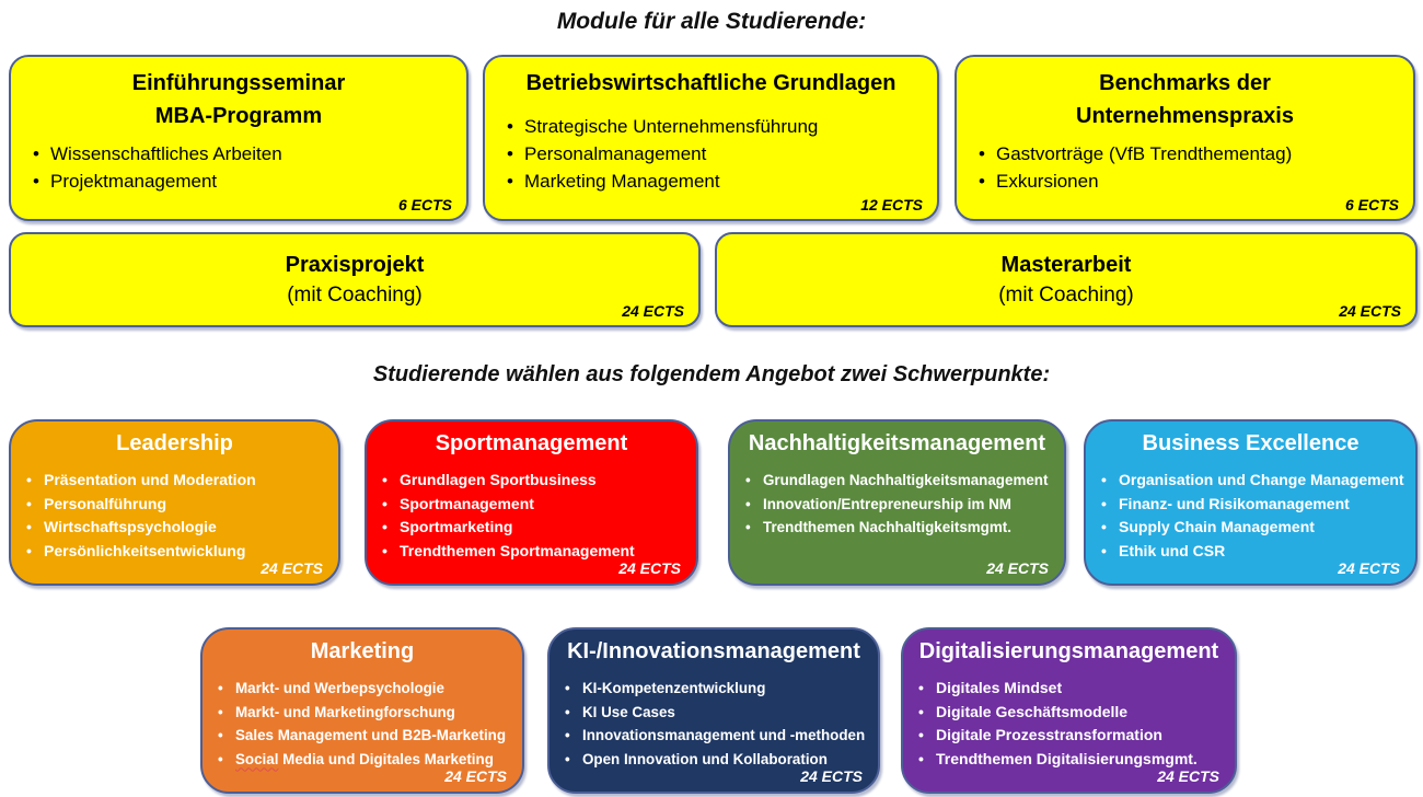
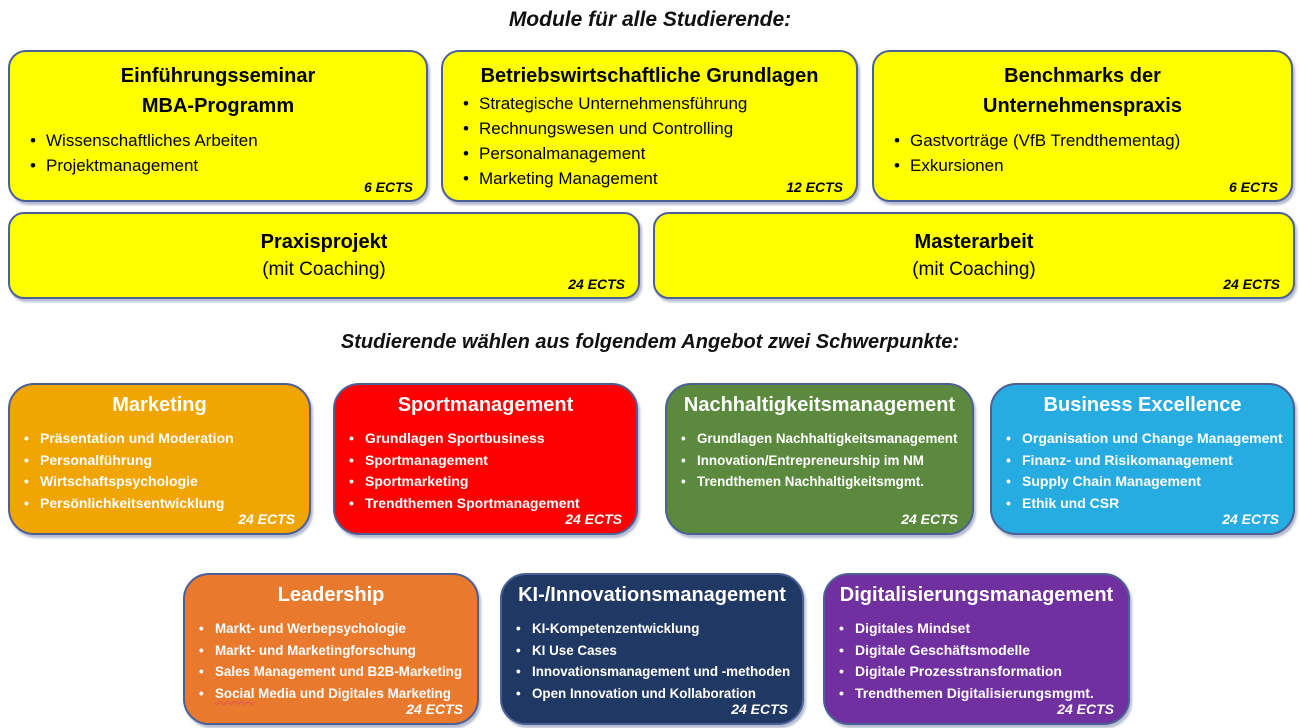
  Module für alle Studierende:
  Einführungsseminar
  MBA-Programm
  Wissenschaftliches Arbeiten
  Projektmanagement
  6 ECTS
  Betriebswirtschaftliche Grundlagen
  Strategische Unternehmensführung
+ Rechnungswesen und Controlling
  Personalmanagement
  Marketing Management
  12 ECTS
  Benchmarks der
  Unternehmenspraxis
  Gastvorträge (VfB Trendthementag)
  Exkursionen
  6 ECTS
  Praxisprojekt
  (mit Coaching)
  24 ECTS
  Masterarbeit
  (mit Coaching)
  24 ECTS
  Studierende wählen aus folgendem Angebot zwei Schwerpunkte:
- Leadership
+ Marketing
  Präsentation und Moderation
  Personalführung
  Wirtschaftspsychologie
  Persönlichkeitsentwicklung
  24 ECTS
  Sportmanagement
  Grundlagen Sportbusiness
  Sportmanagement
  Sportmarketing
  Trendthemen Sportmanagement
  24 ECTS
  Nachhaltigkeitsmanagement
  Grundlagen Nachhaltigkeitsmanagement
  Innovation/Entrepreneurship im NM
  Trendthemen Nachhaltigkeitsmgmt.
  24 ECTS
  Business Excellence
  Organisation und Change Management
  Finanz- und Risikomanagement
  Supply Chain Management
  Ethik und CSR
  24 ECTS
- Marketing
+ Leadership
  Markt- und Werbepsychologie
  Markt- und Marketingforschung
  Sales Management und B2B-Marketing
  Social Media und Digitales Marketing
  24 ECTS
  KI-/Innovationsmanagement
  KI-Kompetenzentwicklung
  KI Use Cases
  Innovationsmanagement und -methoden
  Open Innovation und Kollaboration
  24 ECTS
  Digitalisierungsmanagement
  Digitales Mindset
  Digitale Geschäftsmodelle
  Digitale Prozesstransformation
  Trendthemen Digitalisierungsmgmt.
  24 ECTS
